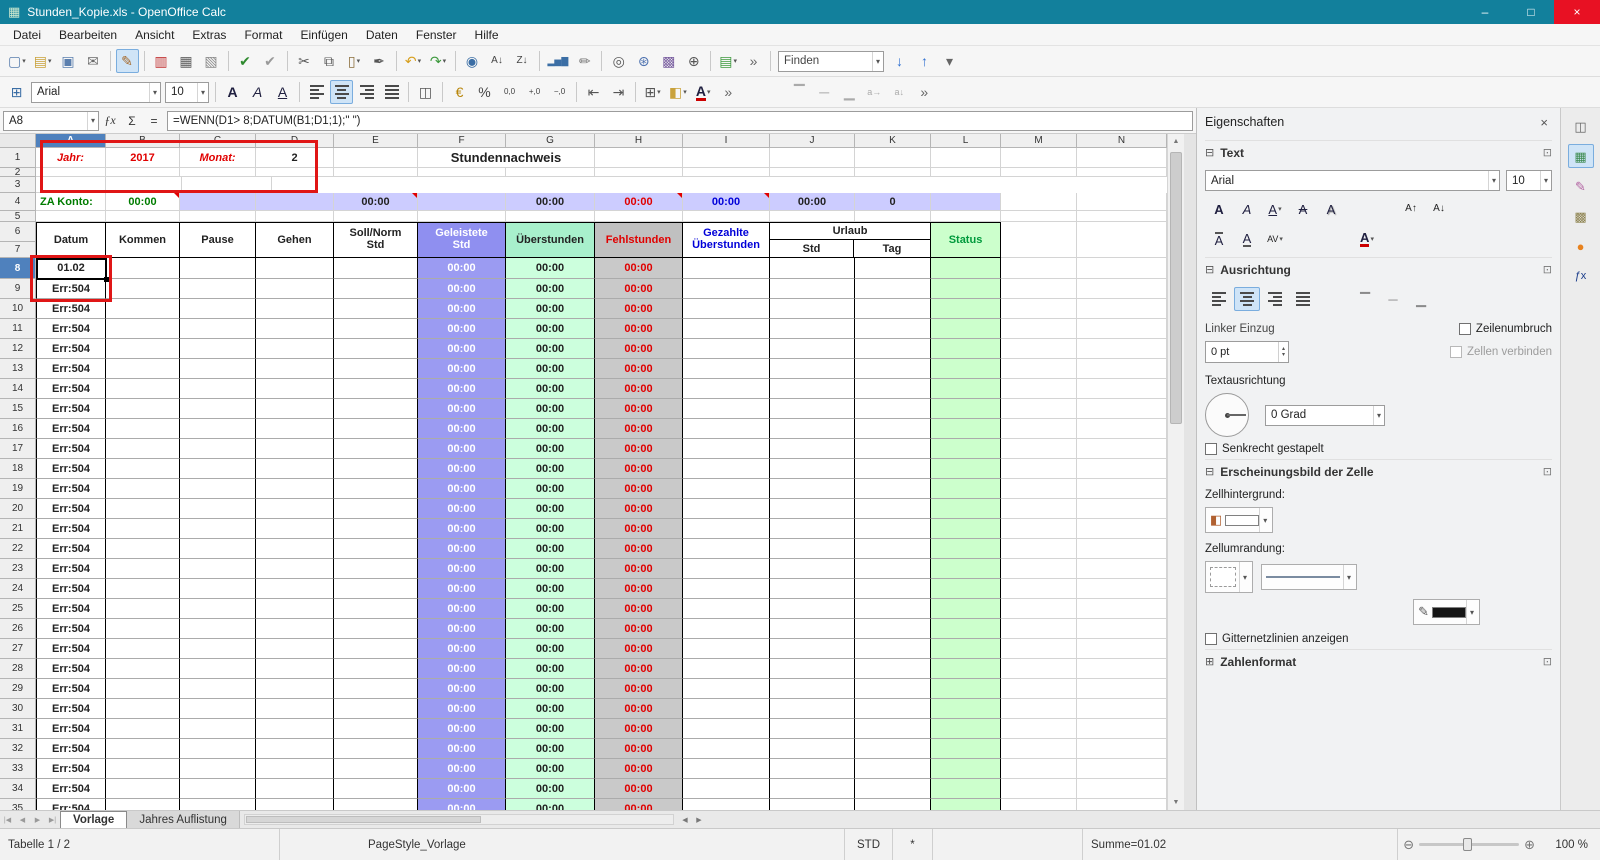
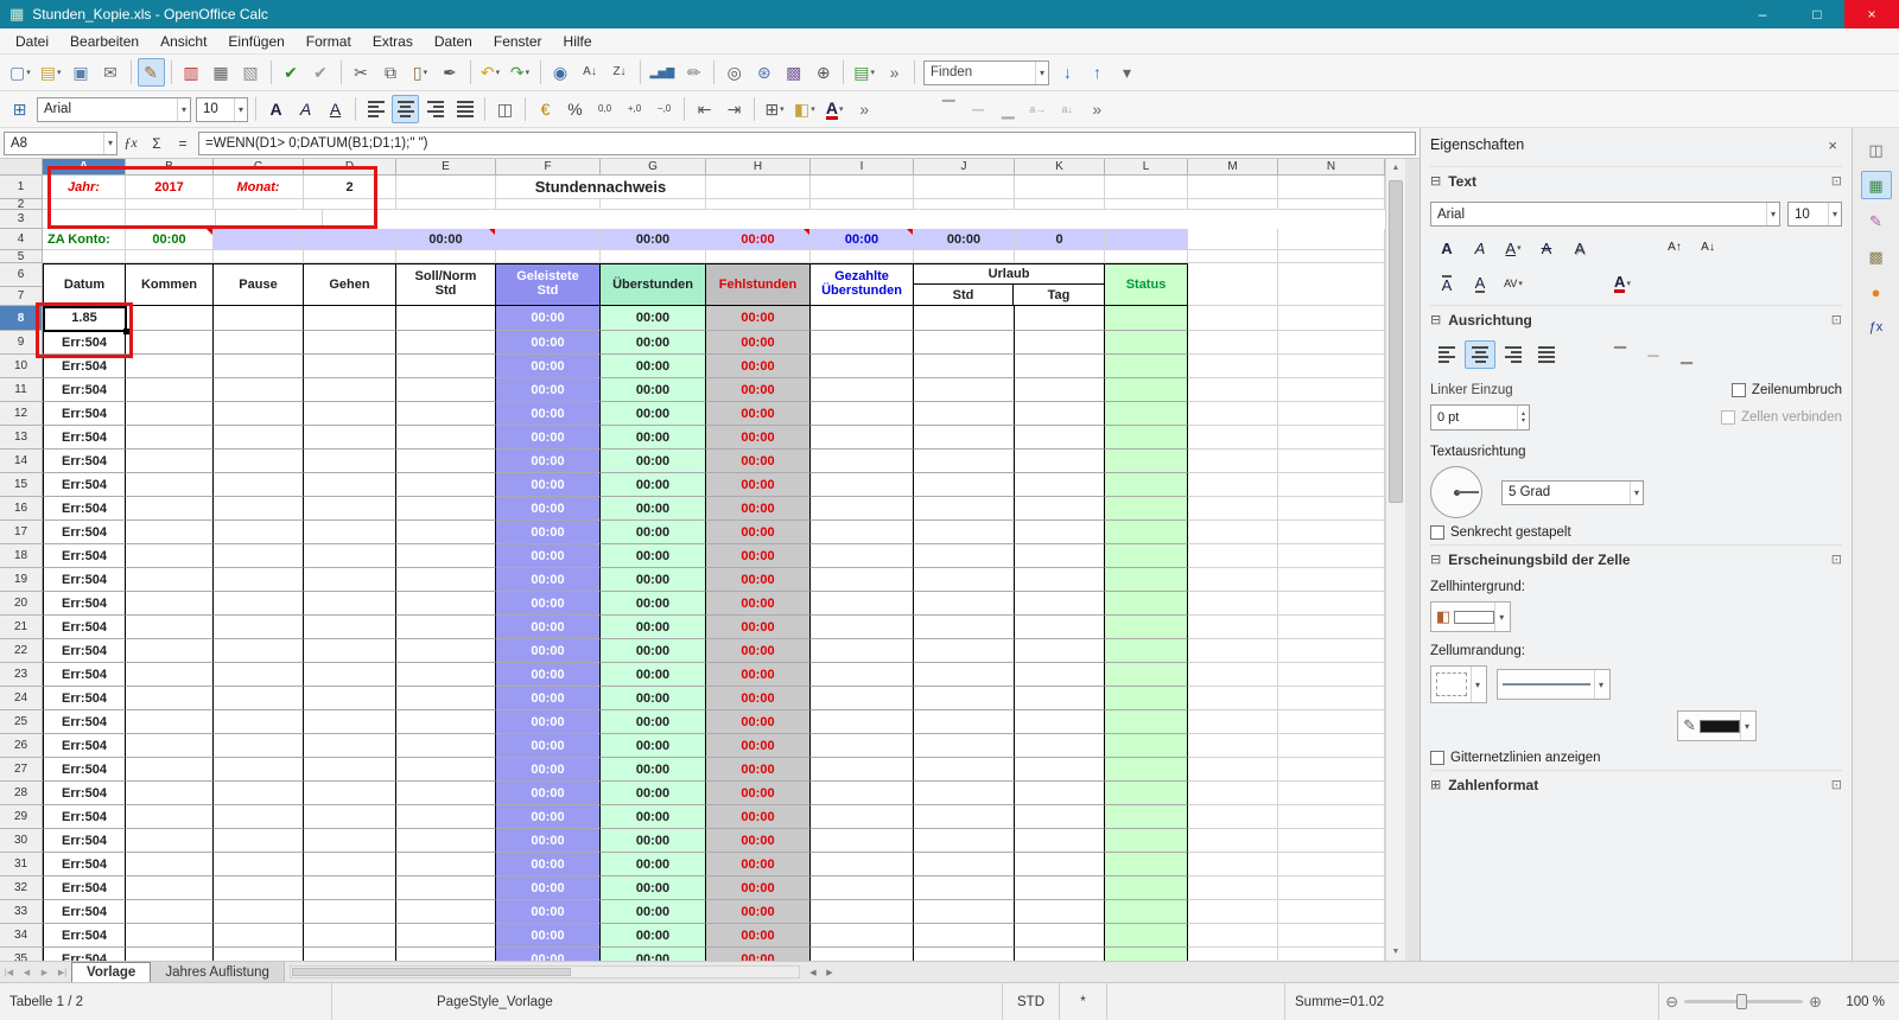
  ▦
  Stunden_Kopie.xls - OpenOffice Calc
  –
  □
  ×
  Datei
  Bearbeiten
  Ansicht
- Extras
+ Einfügen
  Format
- Einfügen
+ Extras
  Daten
  Fenster
  Hilfe
  ▢
  ▤
  ▣
  ✉
  ✎
  ▥
  ▦
  ▧
  ✔
  ✔
  ✂
  ⧉
  ▯
  ✒
  ↶
  ↷
  ◉
  A↓
  Z↓
  ▂▅▇
  ✏
  ◎
  ⊛
  ▩
  ⊕
  ▤
  »
  Finden
  ▾
  ↓
  ↑
  ▾
  ⊞
  Arial
  ▾
  10
  ▾
  A
  A
  A
  ◫
  €
  %
  0,0
  +,0
  −,0
  ⇤
  ⇥
  ⊞
  ◧
  A
  »
  ▔
  ─
  ▁
  a→
  a↓
  »
  A8
  ▾
  ƒx
  Σ
  =
- =WENN(D1> 8;DATUM(B1;D1;1);" ")
+ =WENN(D1> 0;DATUM(B1;D1;1);" ")
  A
  B
  C
  D
  E
  F
  G
  H
  I
  J
  K
  L
  M
  N
  1
  2
  3
  4
  5
  6
  7
  8
  9
  10
  11
  12
  13
  14
  15
  16
  17
  18
  19
  20
  21
  22
  23
  24
  25
  26
  27
  28
  29
  30
  31
  32
  33
  34
  35
  Jahr:
  2017
  Monat:
  2
  Stundennachweis
  ZA Konto:
  00:00
  00:00
  00:00
  00:00
  00:00
  00:00
  0
  Datum
  Kommen
  Pause
  Gehen
  Soll/Norm
  Std
  Geleistete
  Std
  Überstunden
  Fehlstunden
  Gezahlte
  Überstunden
  Urlaub
  Std
  Tag
  Status
- 01.02
+ 1.85
  00:00
  00:00
  00:00
  Err:504
  00:00
  00:00
  00:00
  Err:504
  00:00
  00:00
  00:00
  Err:504
  00:00
  00:00
  00:00
  Err:504
  00:00
  00:00
  00:00
  Err:504
  00:00
  00:00
  00:00
  Err:504
  00:00
  00:00
  00:00
  Err:504
  00:00
  00:00
  00:00
  Err:504
  00:00
  00:00
  00:00
  Err:504
  00:00
  00:00
  00:00
  Err:504
  00:00
  00:00
  00:00
  Err:504
  00:00
  00:00
  00:00
  Err:504
  00:00
  00:00
  00:00
  Err:504
  00:00
  00:00
  00:00
  Err:504
  00:00
  00:00
  00:00
  Err:504
  00:00
  00:00
  00:00
  Err:504
  00:00
  00:00
  00:00
  Err:504
  00:00
  00:00
  00:00
  Err:504
  00:00
  00:00
  00:00
  Err:504
  00:00
  00:00
  00:00
  Err:504
  00:00
  00:00
  00:00
  Err:504
  00:00
  00:00
  00:00
  Err:504
  00:00
  00:00
  00:00
  Err:504
  00:00
  00:00
  00:00
  Err:504
  00:00
  00:00
  00:00
  Err:504
  00:00
  00:00
  00:00
  Err:504
  00:00
  00:00
  00:00
  Err:504
  00:00
  00:00
  00:00
  Eigenschaften
  ×
  ⊟
  Text
  ⊡
  Arial
  ▾
  10
  ▾
  A
  A
  A
  A
  A
  A↑
  A↓
  A
  A
  AV
  A
  ⊟
  Ausrichtung
  ⊡
  ▔
  ─
  ▁
  Linker Einzug
  Zeilenumbruch
  0 pt
  Zellen verbinden
  Textausrichtung
- 0 Grad
+ 5 Grad
  ▾
  Senkrecht gestapelt
  ⊟
  Erscheinungsbild der Zelle
  ⊡
  Zellhintergrund:
  ◧
  ▾
  Zellumrandung:
  ▾
  ▾
  ✎
  ▾
  Gitternetzlinien anzeigen
  ⊞
  Zahlenformat
  ⊡
  ◫
  ▦
  ✎
  ▩
  ●
  ƒx
  Vorlage
  Jahres Auflistung
  Tabelle 1 / 2
  PageStyle_Vorlage
  STD
  *
  Summe=01.02
  ⊖
  ⊕
  100 %
